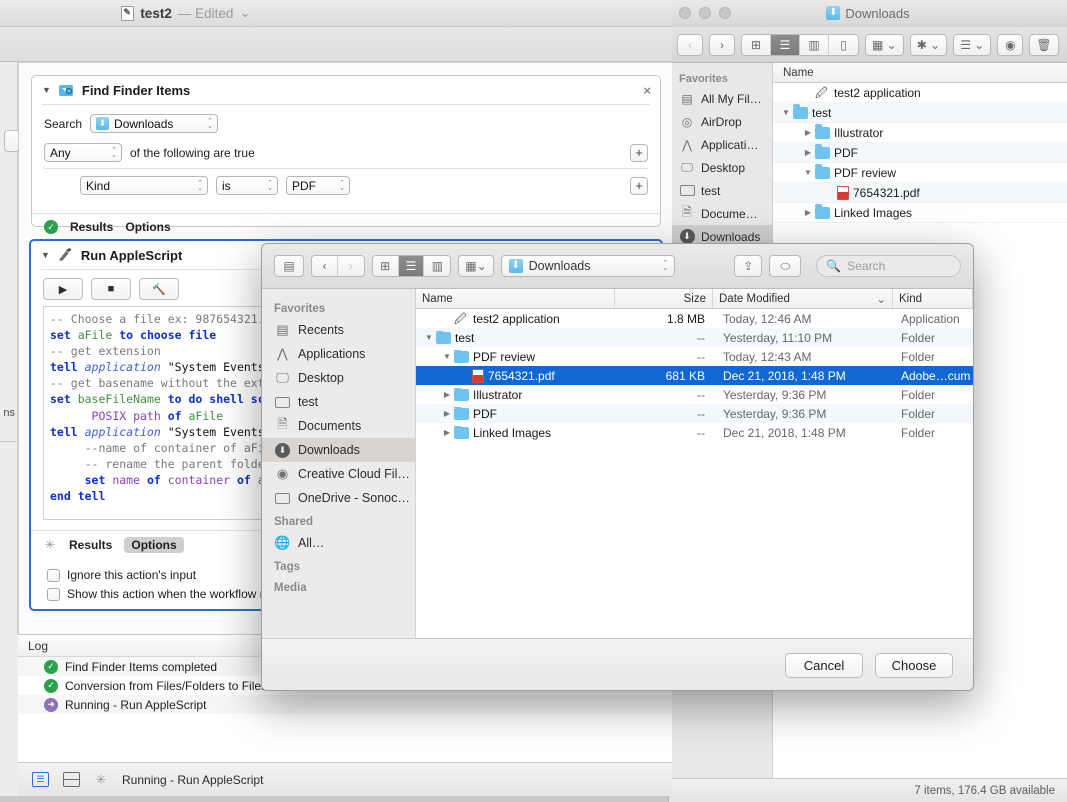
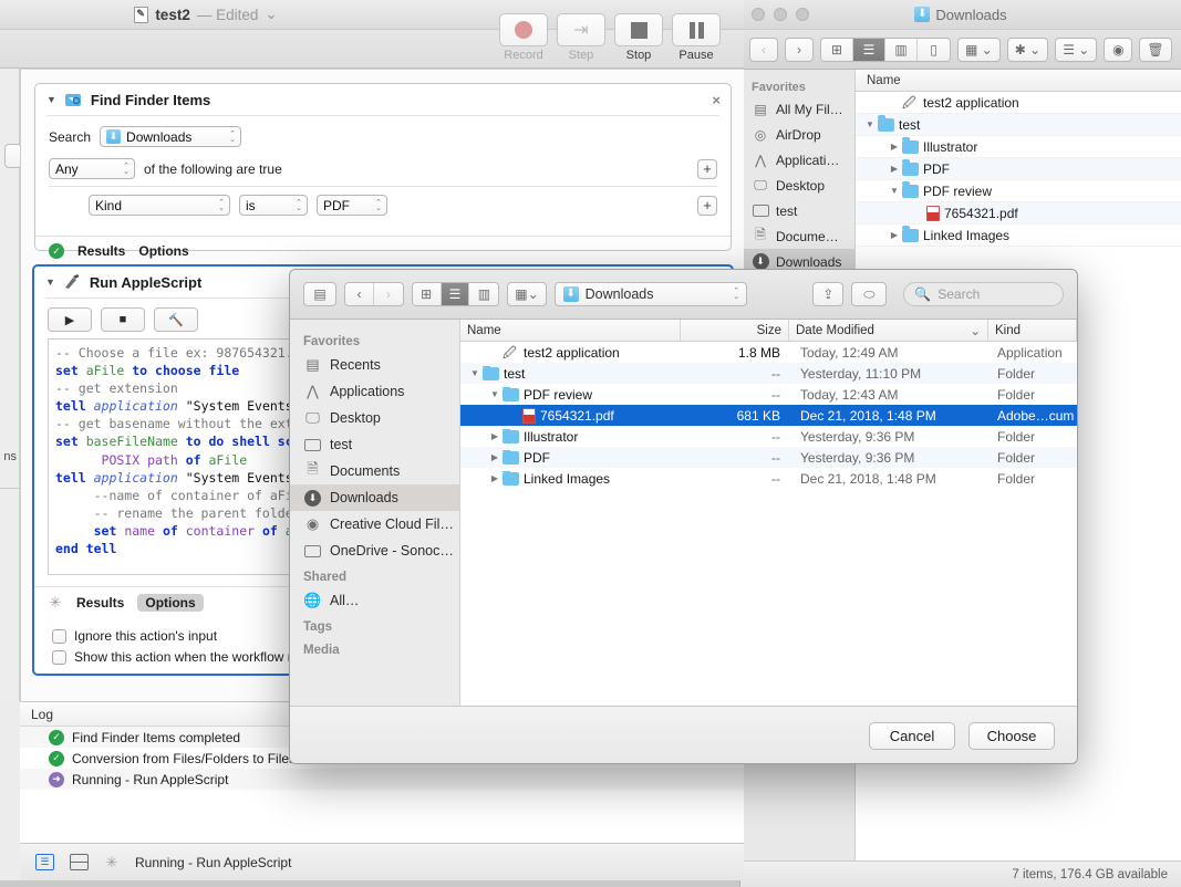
  ⬇
  Downloads
  ‹
  ›
  ⊞
  ☰
  ▥
  ▯
  ▦ ⌄
  ✱ ⌄
  ☰ ⌄
  ◉
  🗑
  Favorites
  ▤
  All My Fil…
  ◎
  AirDrop
  ⋀
  Applicati…
  🖵
  Desktop
  test
  🗎
  Docume…
  ⬇
  Downloads
  Name
  🖉
  test2 application
  ▼
  test
  ▶
  Illustrator
  ▶
  PDF
  ▼
  PDF review
  7654321.pdf
  ▶
  Linked Images
  7 items, 176.4 GB available
  test2
  — Edited
  ⌄
+ Record
+ ⇥
+ Step
+ Stop
+ Pause
  ns
  ▼
  Find Finder Items
  ×
  Search
  ⬇
  Downloads
  Any
  of the following are true
  +
  Kind
  is
  PDF
  +
  ✓
  Results
  Options
  ▼
  Run AppleScript
  ▶
  ■
  🔨
  -- Choose a file ex: 987654321
  set aFile to choose file
  -- get extension
  tell application "System Event
  -- get basename without the ex
  set baseFileName to do shell s
  POSIX path of aFile
  tell application "System Event
  --name of container of aF
  -- rename the parent fold
  set name of container of
  end tell
  ✳
  Results
  Options
  Ignore this action's input
  Show this action when the workflow
  Log
  ✓
  Find Finder Items completed
  ✓
  Conversion from Files/Folders to File
  ➜
  Running - Run AppleScript
  ☰
  ✳
  Running - Run AppleScript
  ▤
  ‹
  ›
  ⊞
  ☰
  ▥
  ▦⌄
  ⬇
  Downloads
  ⇪
  ⬭
  🔍
  Search
  Favorites
  ▤
  Recents
  ⋀
  Applications
  🖵
  Desktop
  test
  🗎
  Documents
  ⬇
  Downloads
  ◉
  Creative Cloud Fil…
  OneDrive - Sonoc…
  Shared
  🌐
  All…
  Tags
  Media
  Name
  Size
  Date Modified
  ⌄
  Kind
  🖉
  test2 application
  1.8 MB
- Today, 12:46 AM
+ Today, 12:49 AM
  Application
  ▼
  test
  --
  Yesterday, 11:10 PM
  Folder
  ▼
  PDF review
  --
  Today, 12:43 AM
  Folder
  7654321.pdf
  681 KB
  Dec 21, 2018, 1:48 PM
  Adobe…cum
  ▶
  Illustrator
  --
  Yesterday, 9:36 PM
  Folder
  ▶
  PDF
  --
  Yesterday, 9:36 PM
  Folder
  ▶
  Linked Images
  --
  Dec 21, 2018, 1:48 PM
  Folder
  Cancel
  Choose
